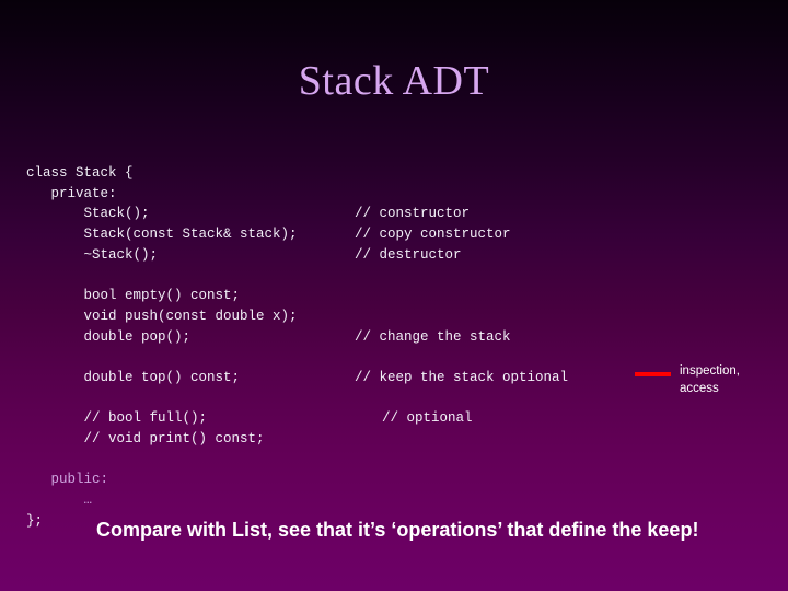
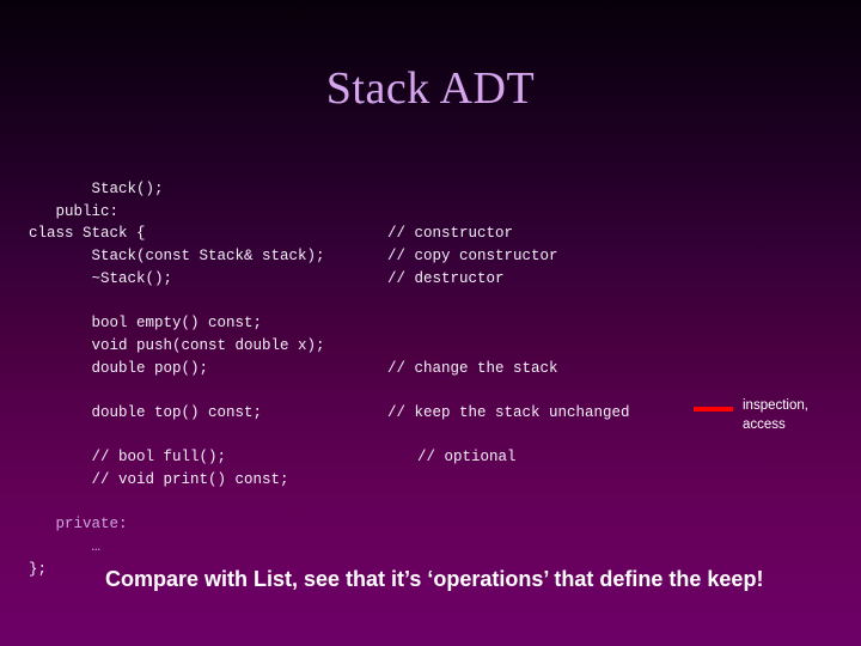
  Stack ADT
- class Stack {
+ Stack();
- private:
+ public:
- Stack();
+ class Stack {
  // constructor
  Stack(const Stack& stack);
  // copy constructor
  ~Stack();
  // destructor
  bool empty() const;
  void push(const double x);
  double pop();
  // change the stack
  double top() const;
- // keep the stack optional
+ // keep the stack unchanged
  // bool full();
  // optional
  // void print() const;
- public:
+ private:
  …
  };
  inspection,
  access
  Compare with List, see that it’s ‘operations’ that define the keep!
